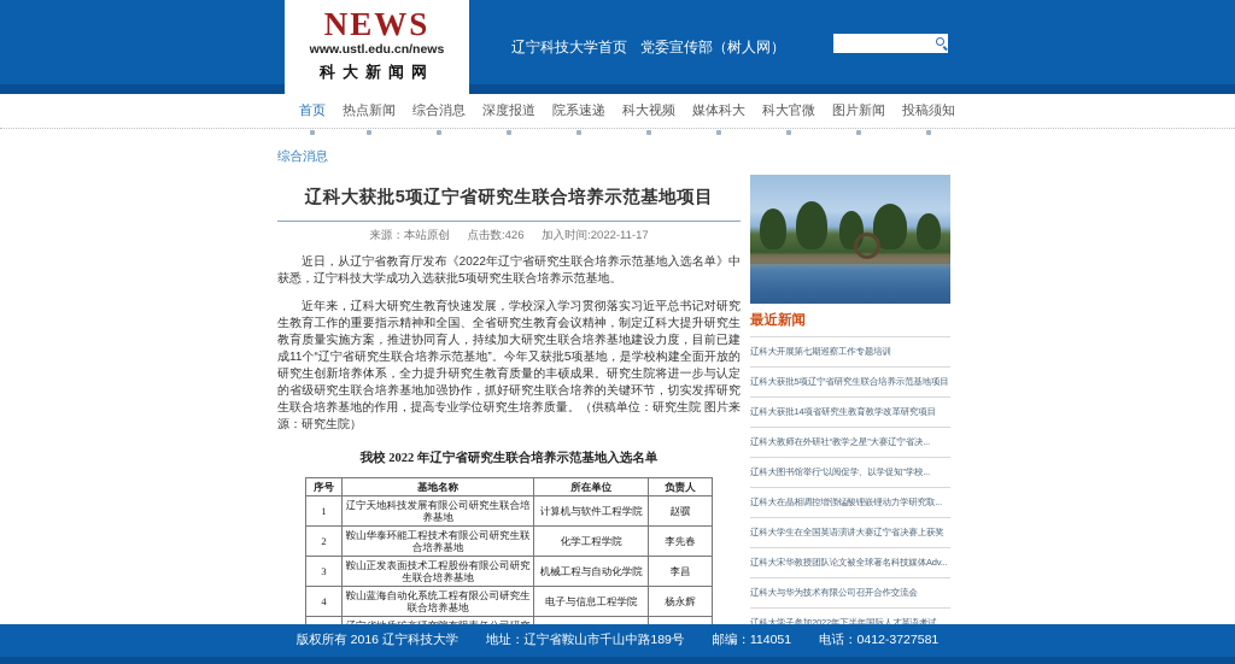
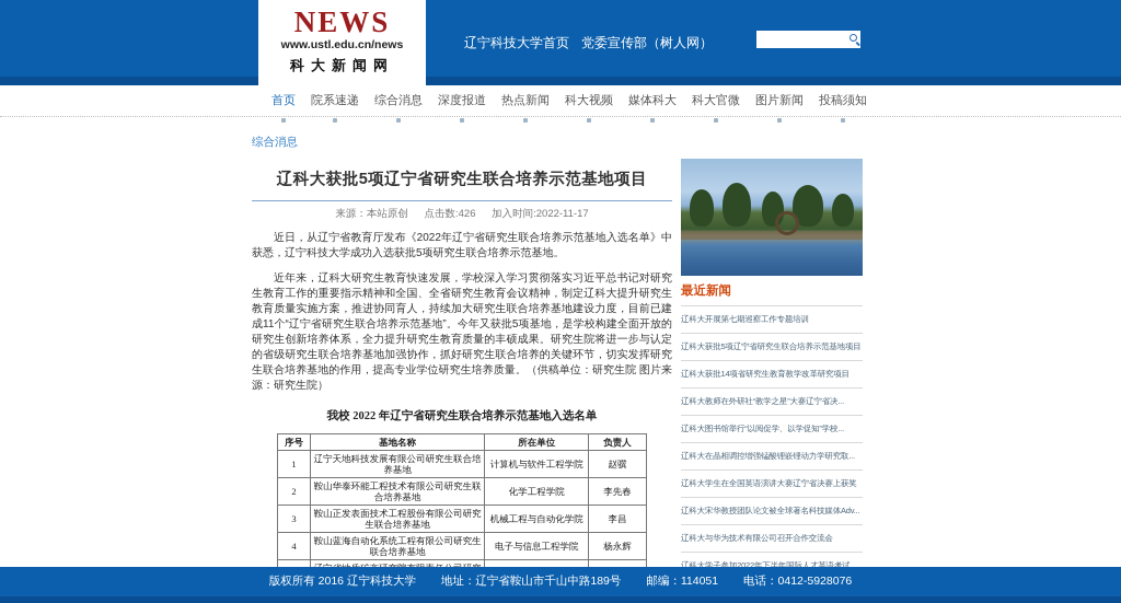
  辽宁科技大学首页
  党委宣传部（树人网）
  NEWS
  www.ustl.edu.cn/news
  科大新闻网
  首页
- 热点新闻
+ 院系速递
  综合消息
  深度报道
- 院系速递
+ 热点新闻
  科大视频
  媒体科大
  科大官微
  图片新闻
  投稿须知
  综合消息
  辽科大获批5项辽宁省研究生联合培养示范基地项目
  来源：本站原创 点击数:426 加入时间:2022-11-17
  近日，从辽宁省教育厅发布《2022年辽宁省研究生联合培养示范基地入选名单》中获悉，辽宁科技大学成功入选获批5项研究生联合培养示范基地。
  近年来，辽科大研究生教育快速发展，学校深入学习贯彻落实习近平总书记对研究生教育工作的重要指示精神和全国、全省研究生教育会议精神，制定辽科大提升研究生教育质量实施方案，推进协同育人，持续加大研究生联合培养基地建设力度，目前已建成11个“辽宁省研究生联合培养示范基地”。今年又获批5项基地，是学校构建全面开放的研究生创新培养体系，全力提升研究生教育质量的丰硕成果。研究生院将进一步与认定的省级研究生联合培养基地加强协作，抓好研究生联合培养的关键环节，切实发挥研究生联合培养基地的作用，提高专业学位研究生培养质量。（供稿单位：研究生院 图片来源：研究生院）
  我校 2022 年辽宁省研究生联合培养示范基地入选名单
  序号	基地名称	所在单位	负责人
  1	辽宁天地科技发展有限公司研究生联合培养基地	计算机与软件工程学院	赵骥
  2	鞍山华泰环能工程技术有限公司研究生联合培养基地	化学工程学院	李先春
  3	鞍山正发表面技术工程股份有限公司研究生联合培养基地	机械工程与自动化学院	李昌
  4	鞍山蓝海自动化系统工程有限公司研究生联合培养基地	电子与信息工程学院	杨永辉
  最近新闻
  辽科大开展第七期巡察工作专题培训
  辽科大获批5项辽宁省研究生联合培养示范基地项目
  辽科大获批14项省研究生教育教学改革研究项目
  辽科大教师在外研社“教学之星”大赛辽宁省决...
  辽科大图书馆举行“以阅促学、以学促知”学校...
  辽科大在晶相调控增强锰酸锂嵌锂动力学研究取...
  辽科大学生在全国英语演讲大赛辽宁省决赛上获奖
  辽科大宋华教授团队论文被全球著名科技媒体Adv...
  辽科大与华为技术有限公司召开合作交流会
  辽科大学子参加2022年下半年国际人才英语考试
- 版权所有 2016 辽宁科技大学 地址：辽宁省鞍山市千山中路189号 邮编：114051 电话：0412-3727581
+ 版权所有 2016 辽宁科技大学 地址：辽宁省鞍山市千山中路189号 邮编：114051 电话：0412-5928076
